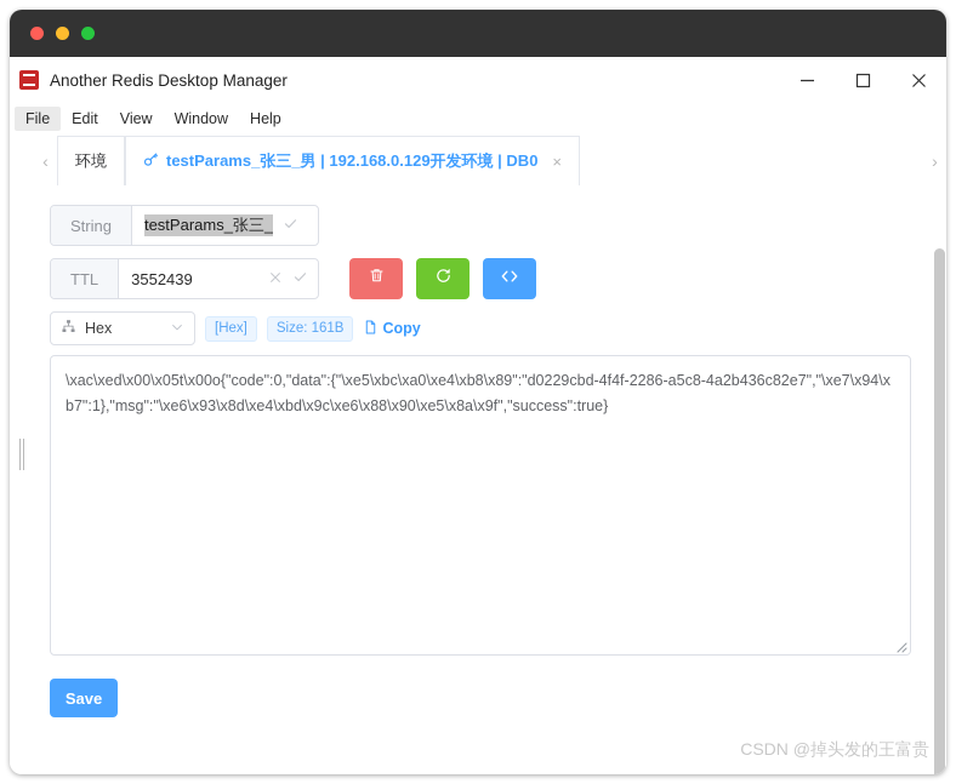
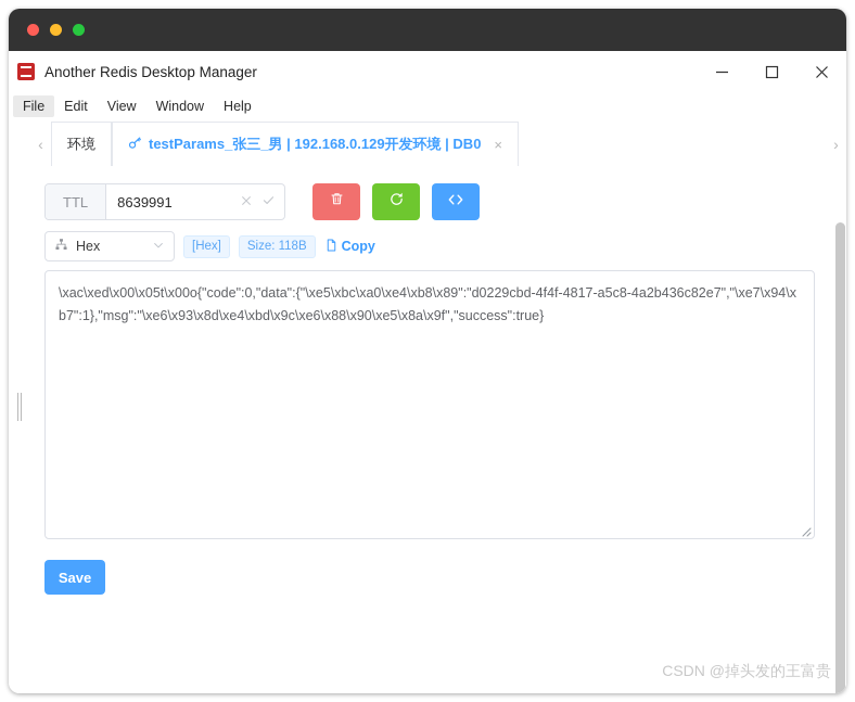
  Another Redis Desktop Manager
  File
  Edit
  View
  Window
  Help
  ‹
  环境
  testParams_张三_男 | 192.168.0.129开发环境 | DB0
  ×
  ›
- String
- testParams_张三_
  TTL
- 3552439
+ 8639991
  Hex
  [Hex]
- Size: 161B
+ Size: 118B
  Copy
- \xac\xed\x00\x05t\x00o{"code":0,"data":{"\xe5\xbc\xa0\xe4\xb8\x89":"d0229cbd-4f4f-2286-a5c8-4a2b436c82e7","\xe7\x94\xb7":1},"msg":"\xe6\x93\x8d\xe4\xbd\x9c\xe6\x88\x90\xe5\x8a\x9f","success":true}
+ \xac\xed\x00\x05t\x00o{"code":0,"data":{"\xe5\xbc\xa0\xe4\xb8\x89":"d0229cbd-4f4f-4817-a5c8-4a2b436c82e7","\xe7\x94\xb7":1},"msg":"\xe6\x93\x8d\xe4\xbd\x9c\xe6\x88\x90\xe5\x8a\x9f","success":true}
  Save
  CSDN @掉头发的王富贵
